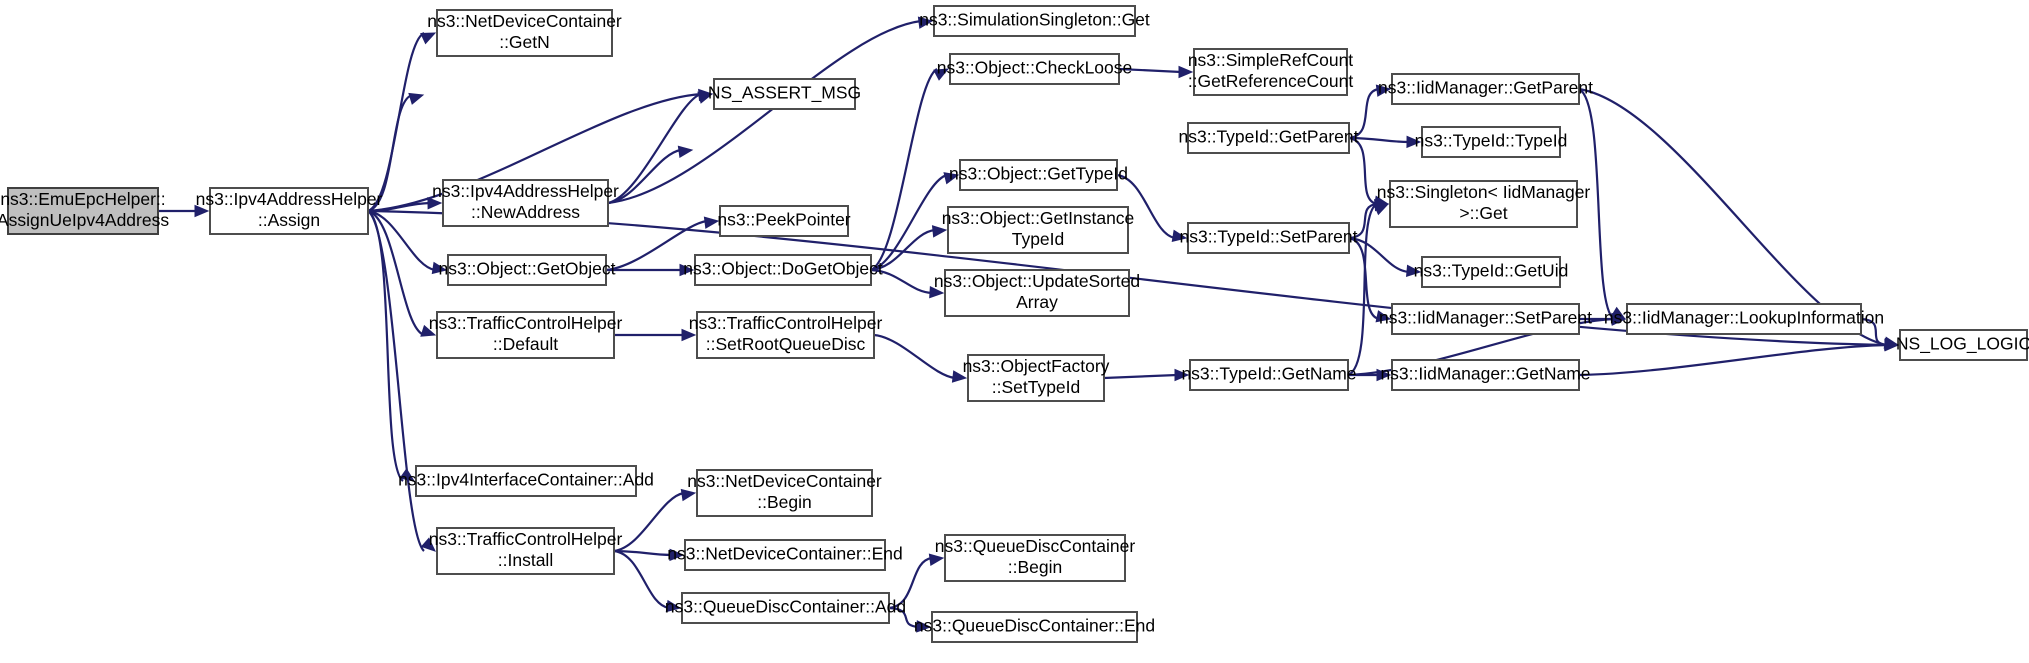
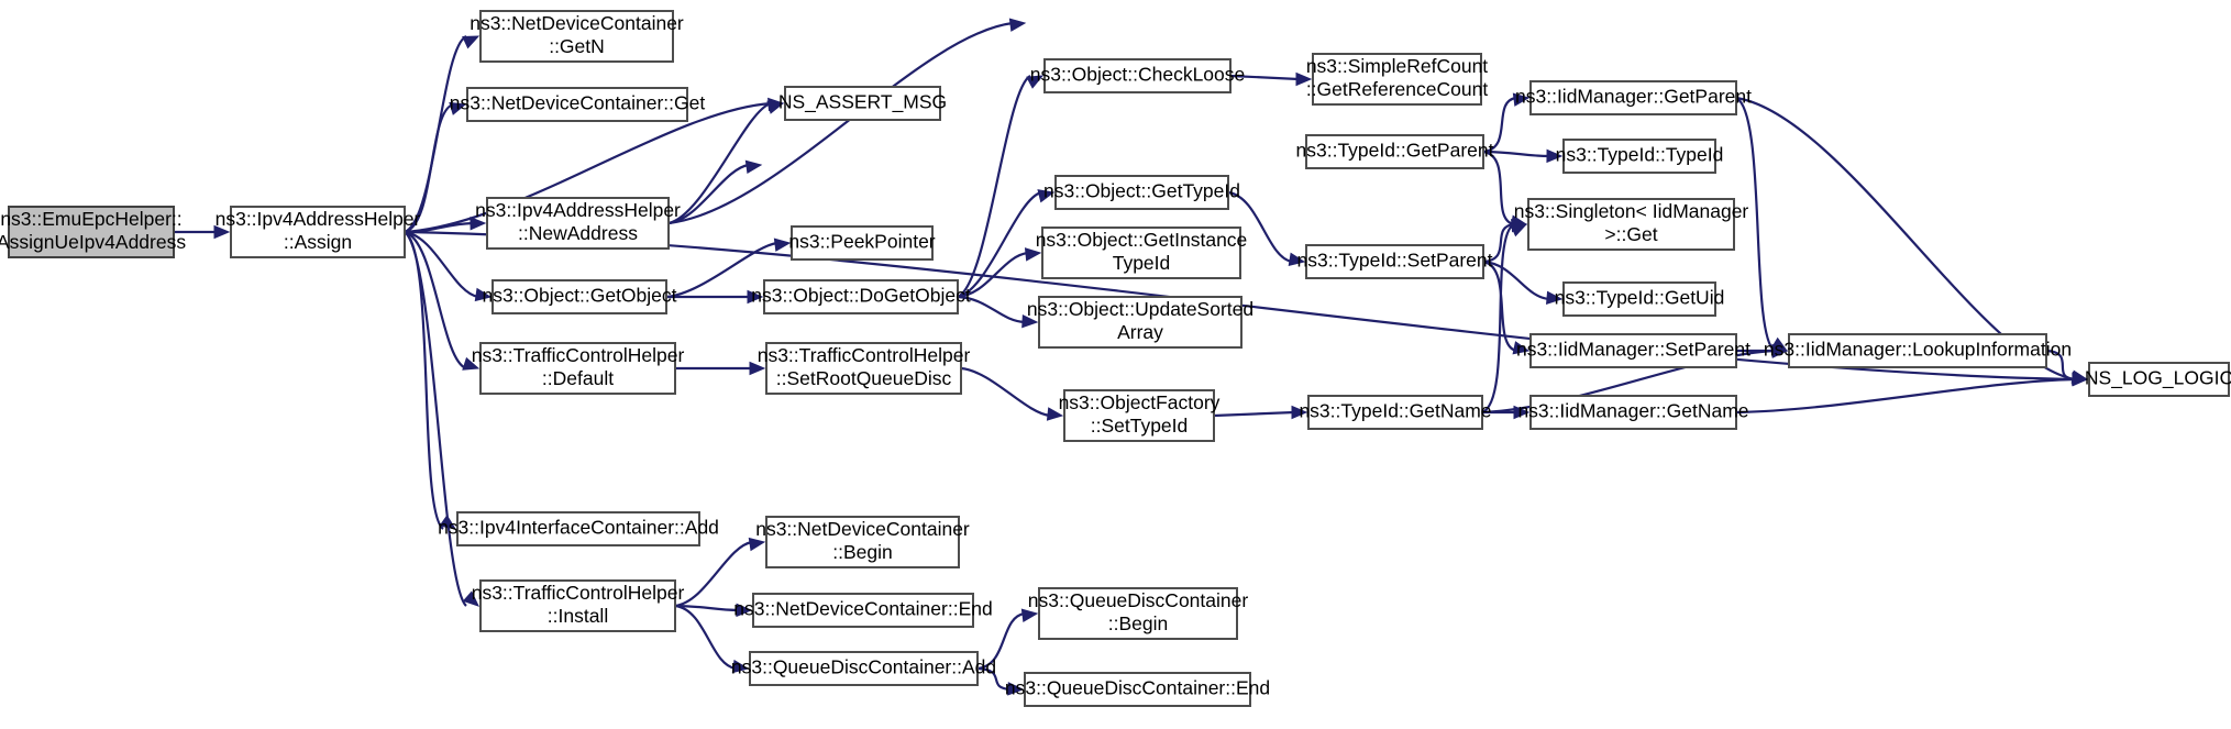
  ns3::EmuEpcHelper::
  AssignUeIpv4Address
  ns3::Ipv4AddressHelper
  ::Assign
  ns3::NetDeviceContainer
  ::GetN
+ ns3::NetDeviceContainer::Get
  ns3::Ipv4AddressHelper
  ::NewAddress
  ns3::Object::GetObject
  ns3::TrafficControlHelper
  ::Default
  ns3::Ipv4InterfaceContainer::Add
  ns3::TrafficControlHelper
  ::Install
  NS_ASSERT_MSG
  ns3::PeekPointer
  ns3::Object::DoGetObject
  ns3::TrafficControlHelper
  ::SetRootQueueDisc
  ns3::NetDeviceContainer
  ::Begin
  ns3::NetDeviceContainer::End
  ns3::QueueDiscContainer::Add
- ns3::SimulationSingleton::Get
  ns3::Object::CheckLoose
  ns3::Object::GetTypeId
  ns3::Object::GetInstance
  TypeId
  ns3::Object::UpdateSorted
  Array
  ns3::ObjectFactory
  ::SetTypeId
  ns3::SimpleRefCount
  ::GetReferenceCount
  ns3::TypeId::GetParent
  ns3::TypeId::SetParent
  ns3::TypeId::GetName
  ns3::IidManager::GetParent
  ns3::TypeId::TypeId
  ns3::Singleton< IidManager
  >::Get
  ns3::TypeId::GetUid
  ns3::IidManager::SetParent
  ns3::IidManager::GetName
  ns3::IidManager::LookupInformation
  NS_LOG_LOGIC
  ns3::QueueDiscContainer
  ::Begin
  ns3::QueueDiscContainer::End
